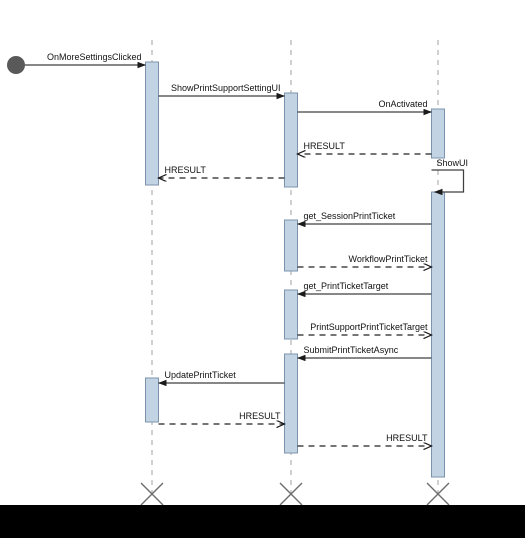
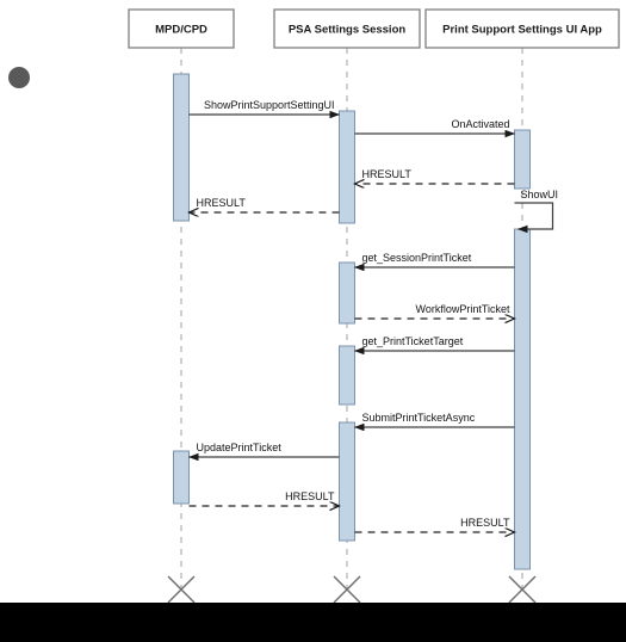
- OnMoreSettingsClicked
  ShowPrintSupportSettingUI
  OnActivated
  HRESULT
  HRESULT
  ShowUI
  get_SessionPrintTicket
  WorkflowPrintTicket
  get_PrintTicketTarget
- PrintSupportPrintTicketTarget
  SubmitPrintTicketAsync
  UpdatePrintTicket
  HRESULT
  HRESULT
+ MPD/CPD
+ PSA Settings Session
+ Print Support Settings UI App
